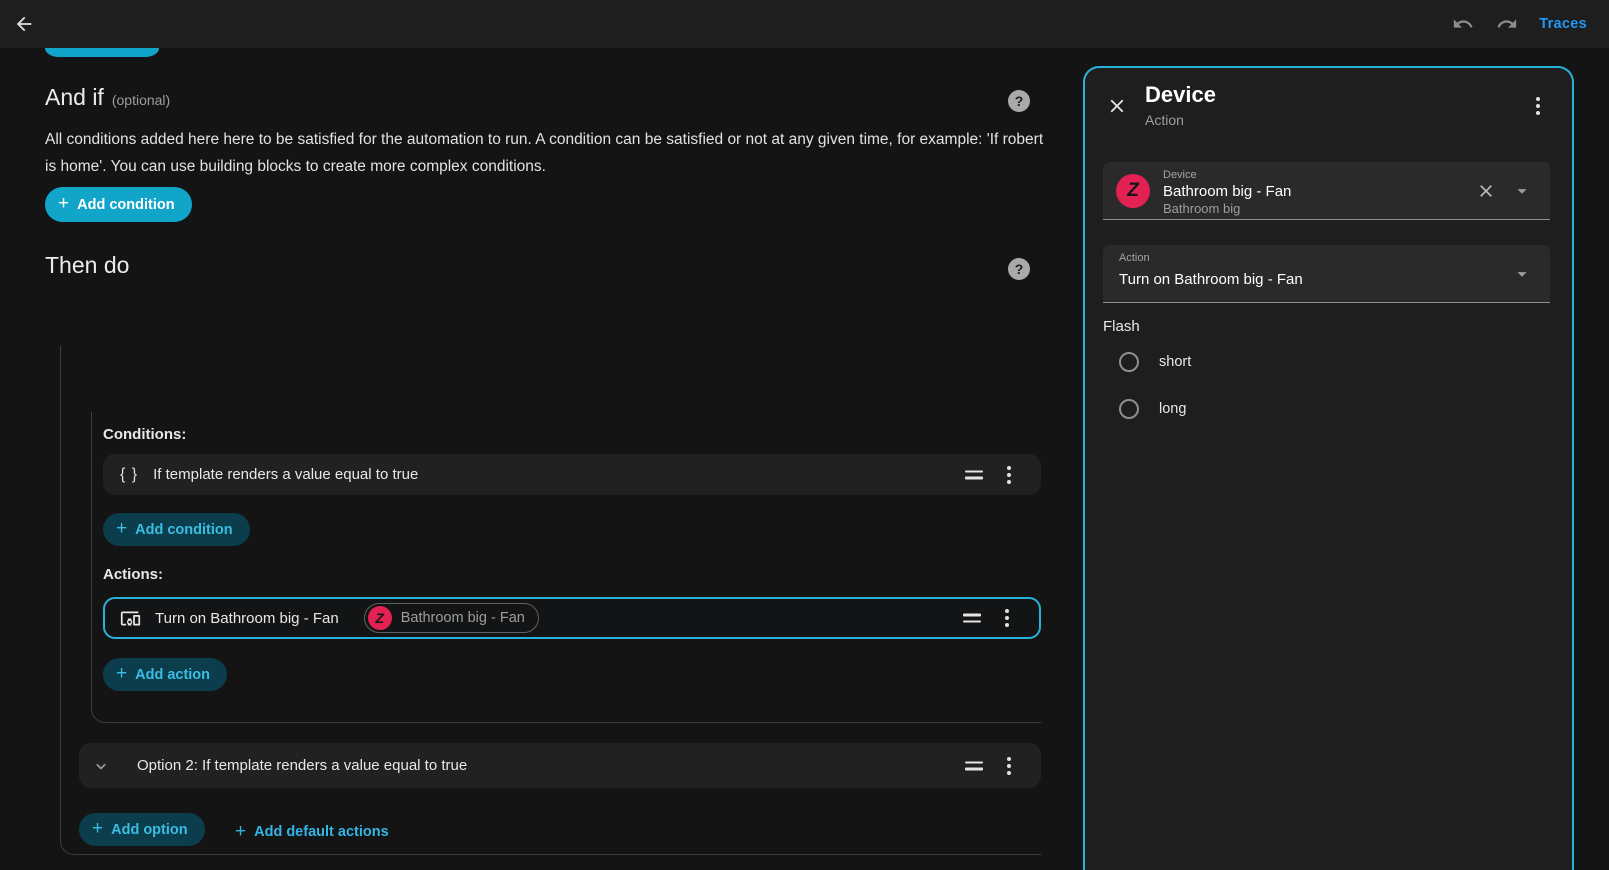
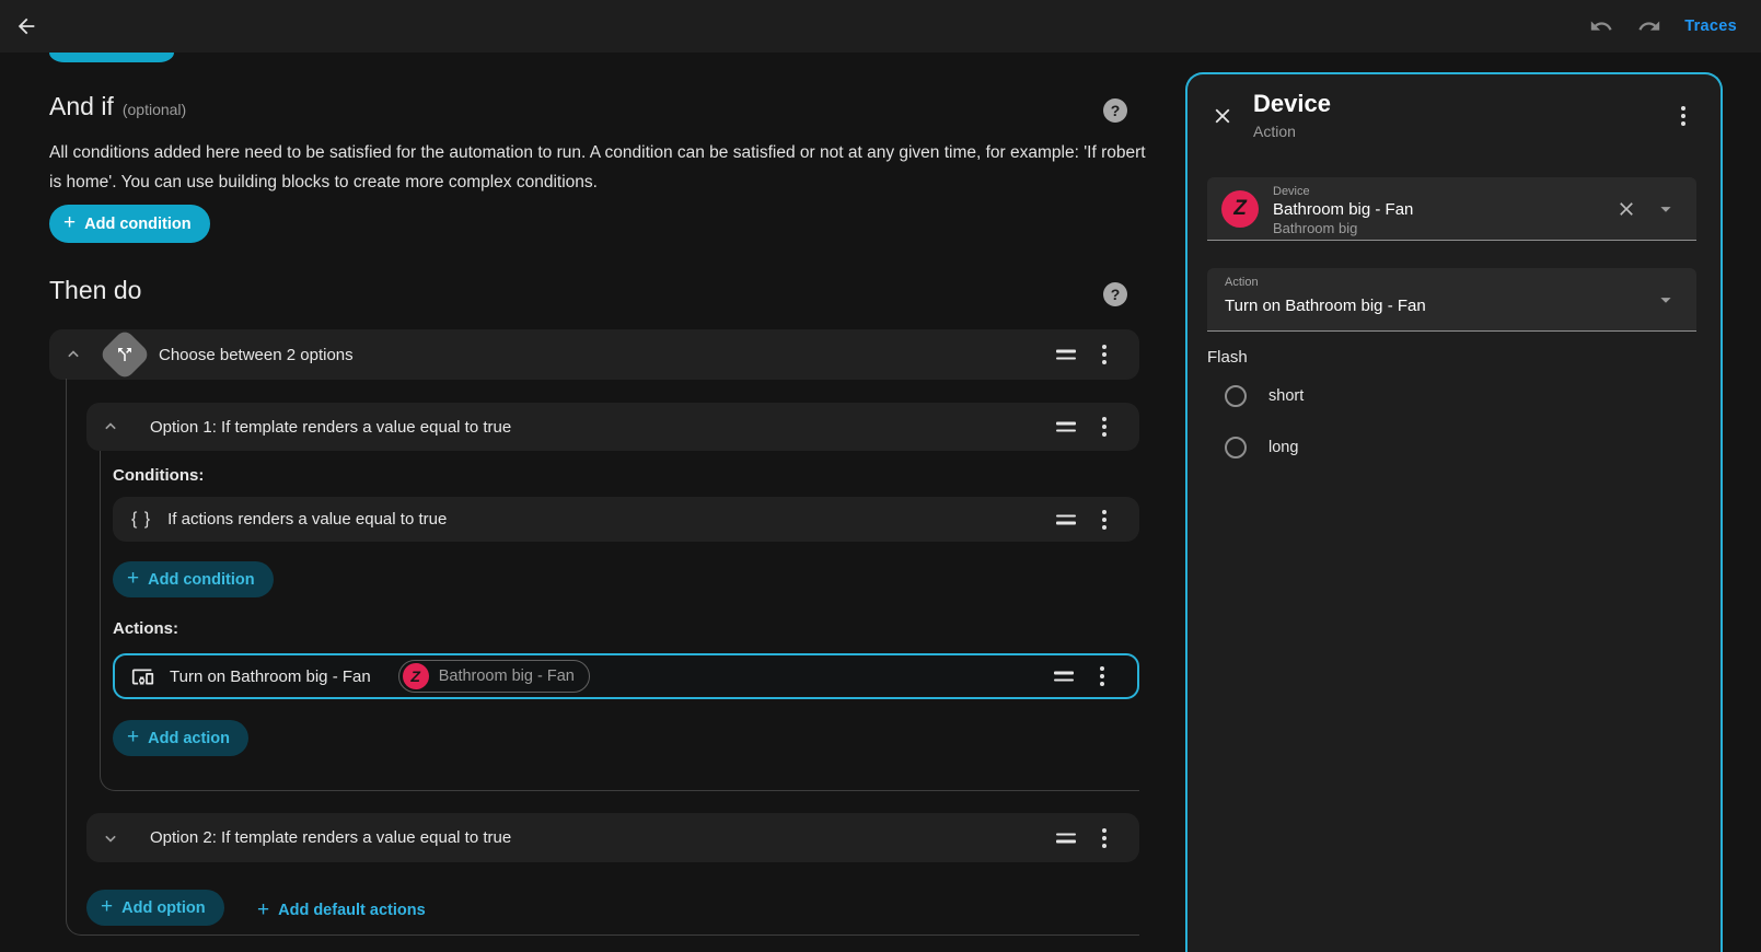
  Traces
  And if
  (optional)
  ?
- All conditions added here here to be satisfied for the automation to run. A condition can be satisfied or not at any given time, for example: 'If robert is home'. You can use building blocks to create more complex conditions.
+ All conditions added here need to be satisfied for the automation to run. A condition can be satisfied or not at any given time, for example: 'If robert is home'. You can use building blocks to create more complex conditions.
  +
  Add condition
  Then do
  ?
+ Choose between 2 options
+ Option 1: If template renders a value equal to true
  Conditions:
  { }
- If template renders a value equal to true
+ If actions renders a value equal to true
  +
  Add condition
  Actions:
  Turn on Bathroom big - Fan
  Z
  Bathroom big - Fan
  +
  Add action
  Option 2: If template renders a value equal to true
  +
  Add option
  +
  Add default actions
  Device
  Action
  Z
  Device
  Bathroom big - Fan
  Bathroom big
  Action
  Turn on Bathroom big - Fan
  Flash
  short
  long
